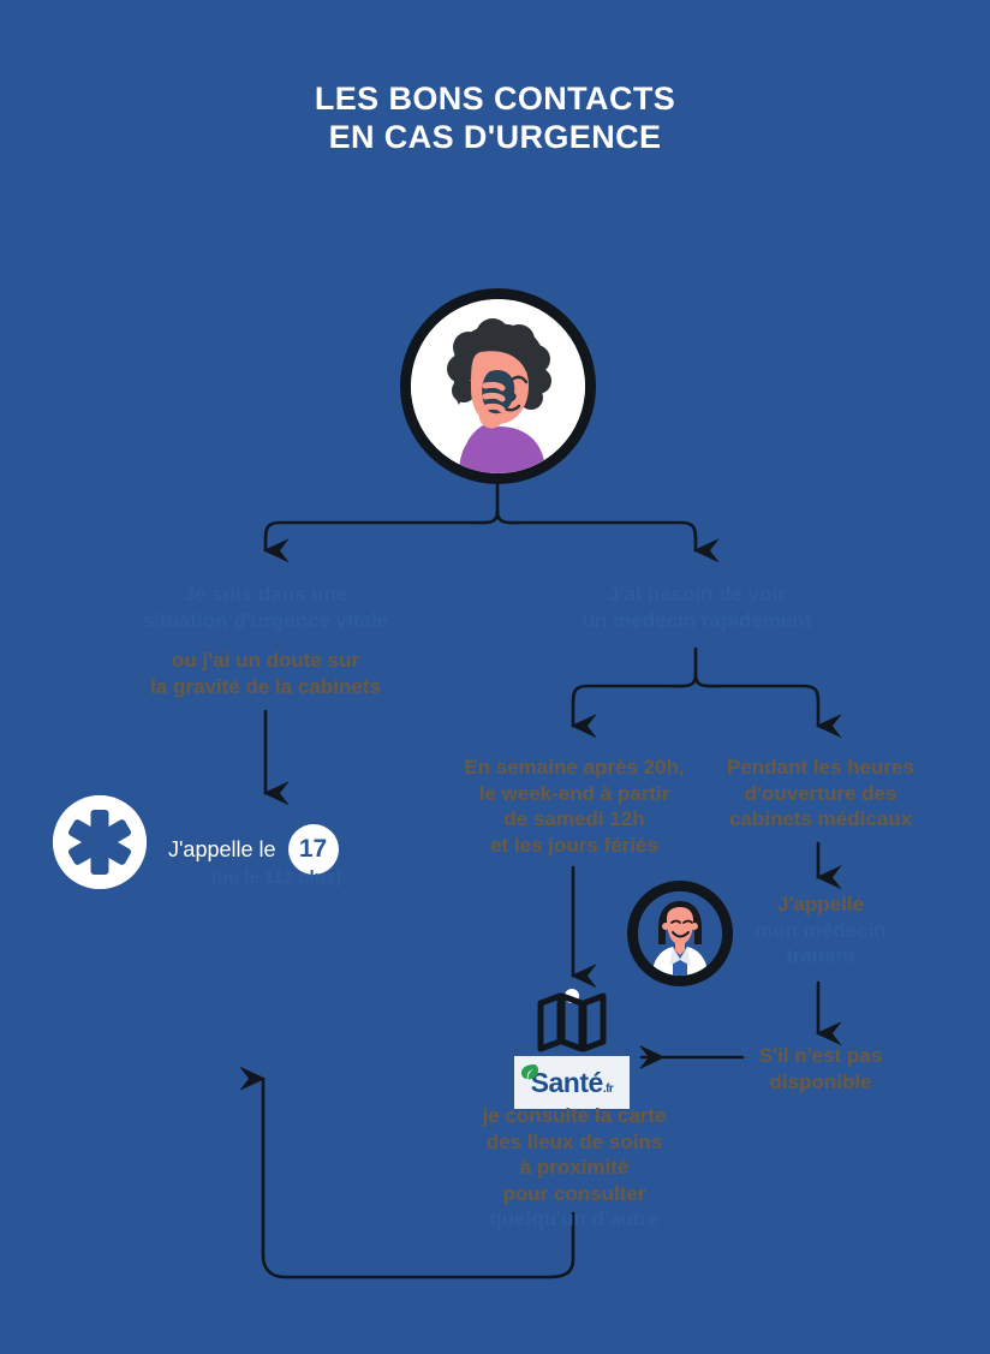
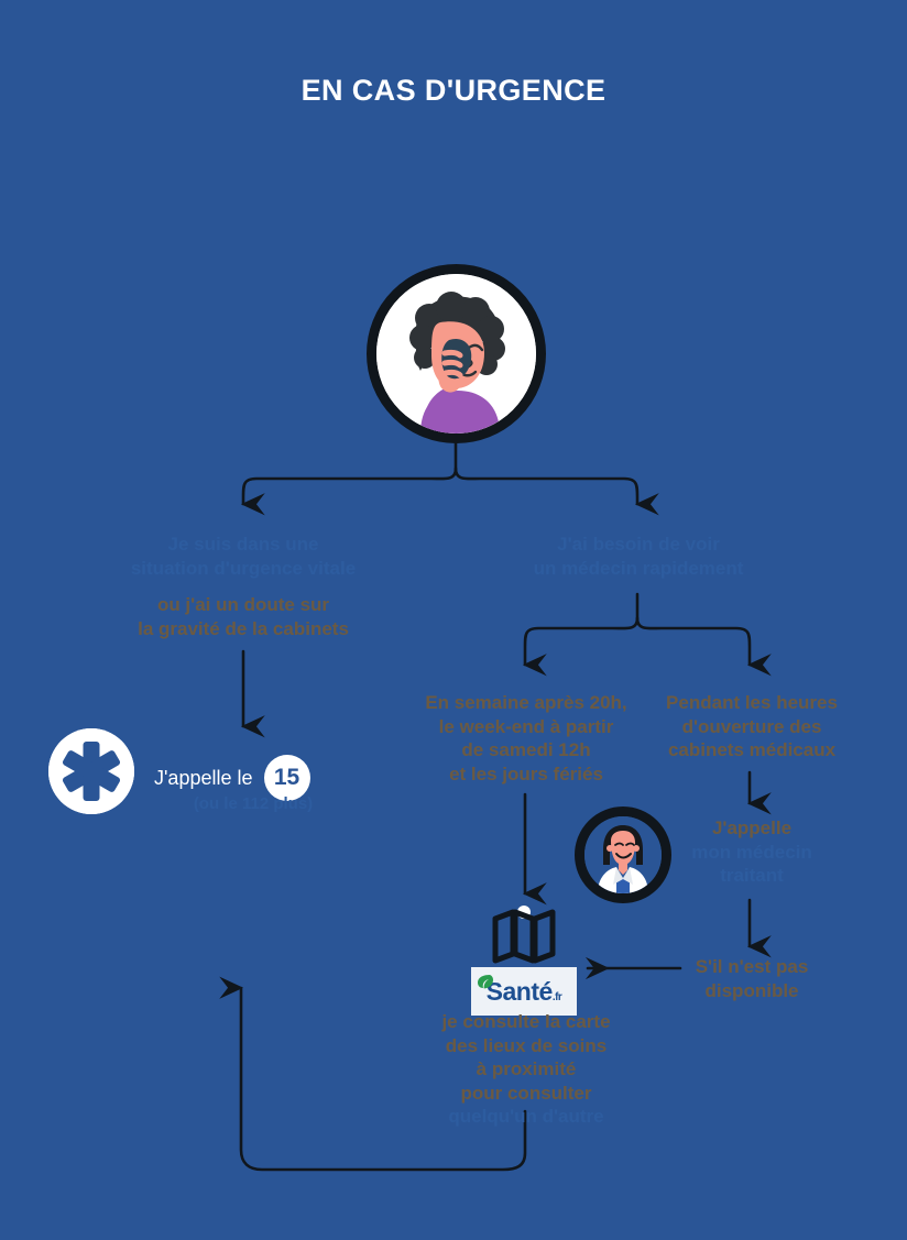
- LES BONS CONTACTS
  EN CAS D'URGENCE
  ou j'ai un doute sur
  la gravité de la cabinets
  J'appelle le
- 17
+ 15
  (ou le 112 plus)
  En semaine après 20h,
  le week-end à partir
  de samedi 12h
  et les jours fériés
  Santé.fr
  je consulte la carte
  des lieux de soins
  à proximité
  pour consulter
  quelqu'un d'autre
  Pendant les heures
  d'ouverture des
  cabinets médicaux
  J'appelle
  S'il n'est pas
  disponible
